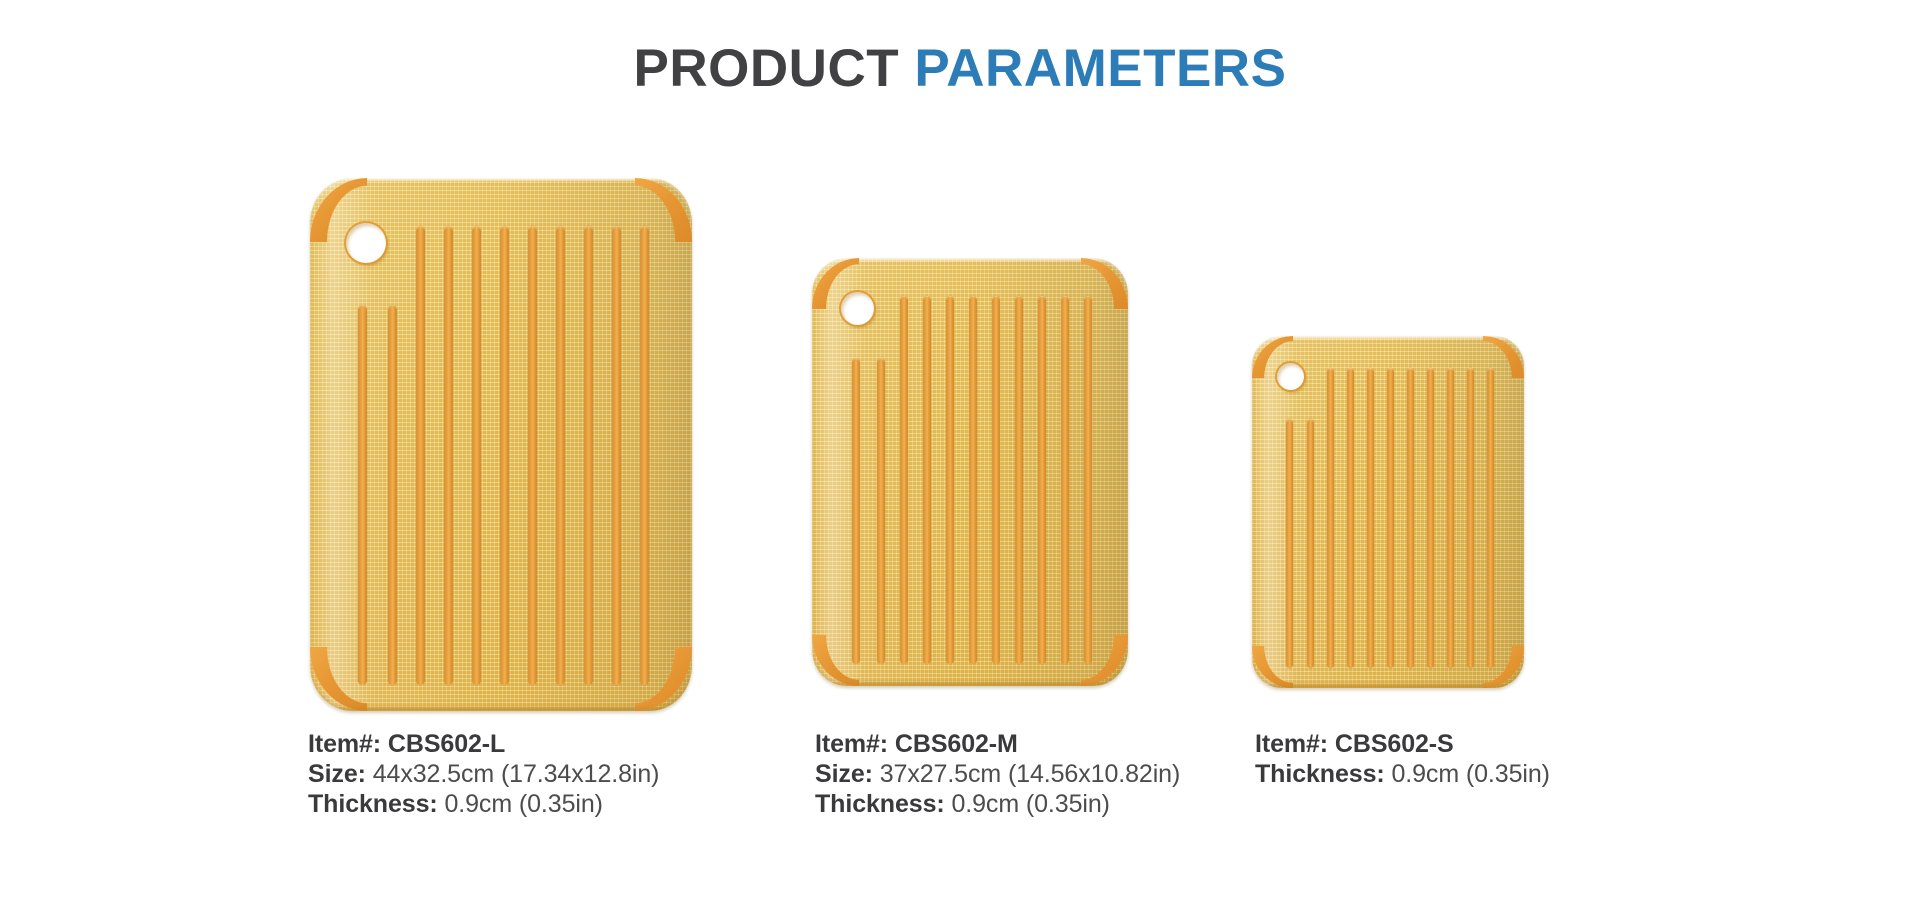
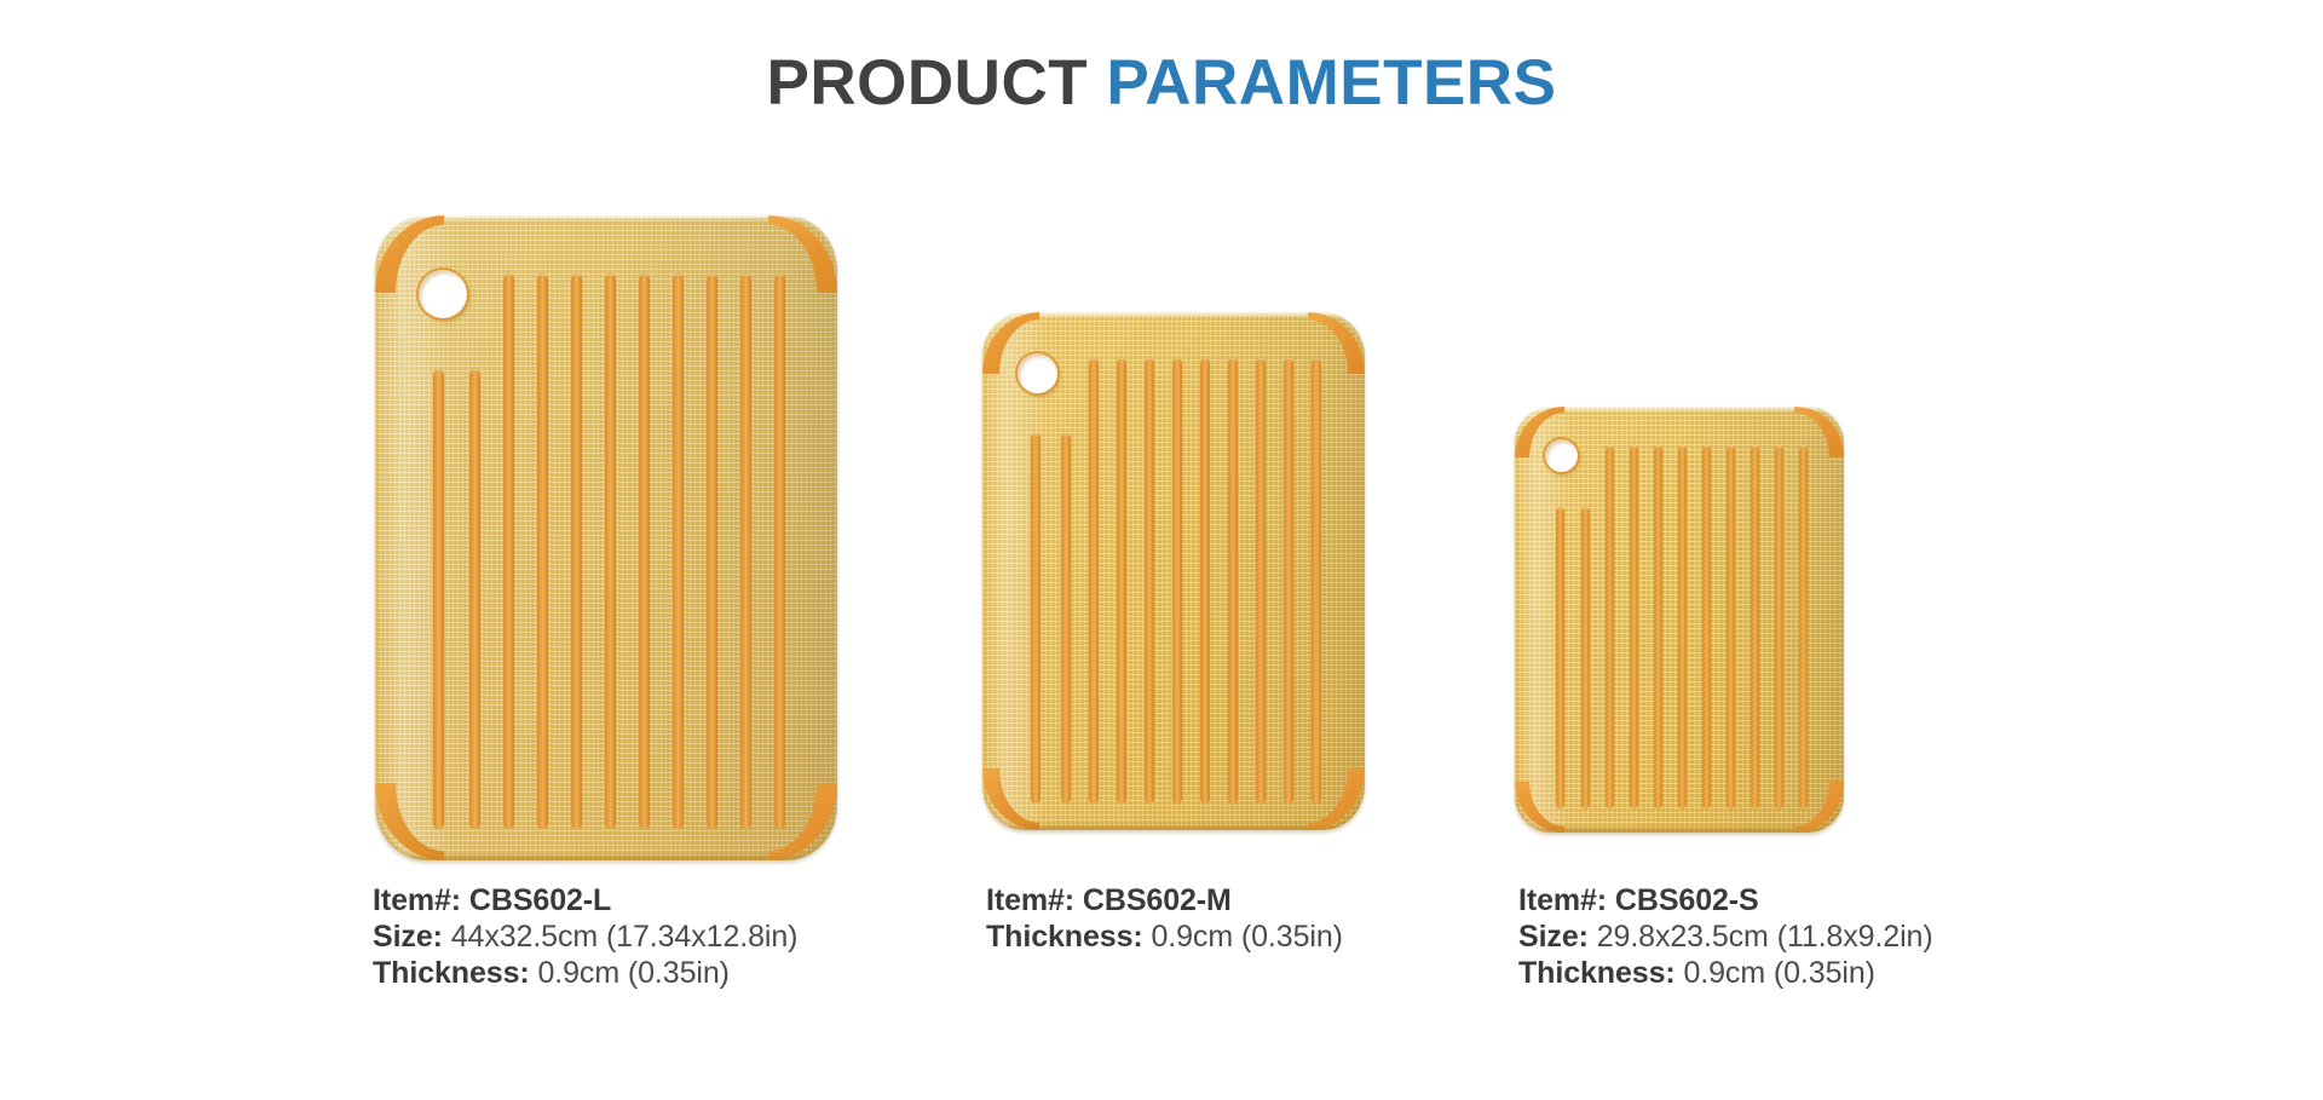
  PRODUCT PARAMETERS
  Item#: CBS602-L
  Size: 44x32.5cm (17.34x12.8in)
  Thickness: 0.9cm (0.35in)
  Item#: CBS602-M
- Size: 37x27.5cm (14.56x10.82in)
  Thickness: 0.9cm (0.35in)
  Item#: CBS602-S
+ Size: 29.8x23.5cm (11.8x9.2in)
  Thickness: 0.9cm (0.35in)
